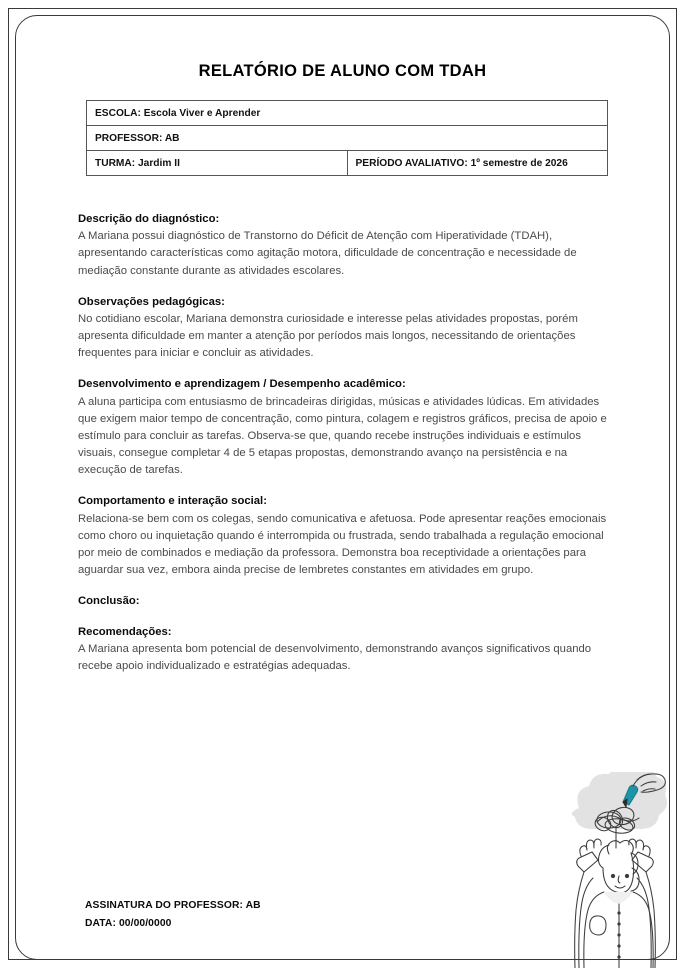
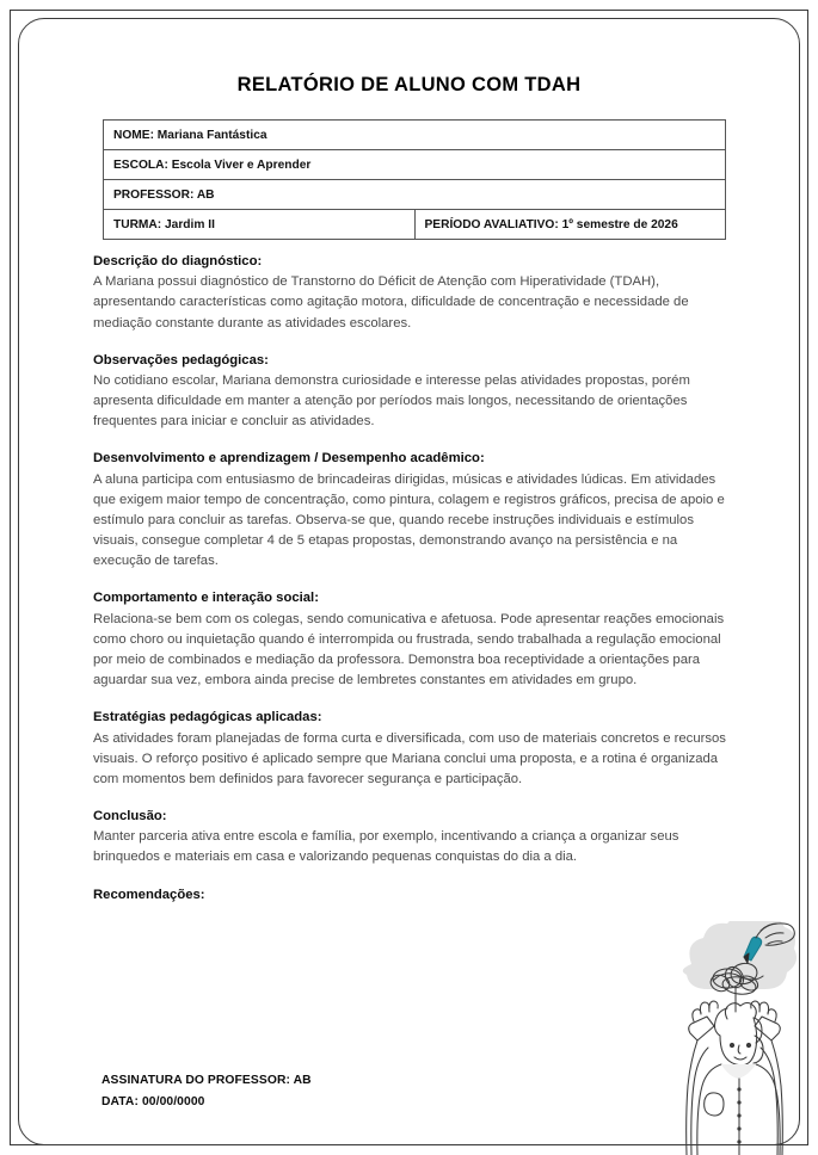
  RELATÓRIO DE ALUNO COM TDAH
+ NOME: Mariana Fantástica
  ESCOLA: Escola Viver e Aprender
  PROFESSOR: AB
  TURMA: Jardim II	PERÍODO AVALIATIVO: 1º semestre de 2026
  Descrição do diagnóstico:
  A Mariana possui diagnóstico de Transtorno do Déficit de Atenção com Hiperatividade (TDAH), apresentando características como agitação motora, dificuldade de concentração e necessidade de mediação constante durante as atividades escolares.
  Observações pedagógicas:
  No cotidiano escolar, Mariana demonstra curiosidade e interesse pelas atividades propostas, porém apresenta dificuldade em manter a atenção por períodos mais longos, necessitando de orientações frequentes para iniciar e concluir as atividades.
  Desenvolvimento e aprendizagem / Desempenho acadêmico:
  A aluna participa com entusiasmo de brincadeiras dirigidas, músicas e atividades lúdicas. Em atividades que exigem maior tempo de concentração, como pintura, colagem e registros gráficos, precisa de apoio e estímulo para concluir as tarefas. Observa-se que, quando recebe instruções individuais e estímulos visuais, consegue completar 4 de 5 etapas propostas, demonstrando avanço na persistência e na execução de tarefas.
  Comportamento e interação social:
  Relaciona-se bem com os colegas, sendo comunicativa e afetuosa. Pode apresentar reações emocionais como choro ou inquietação quando é interrompida ou frustrada, sendo trabalhada a regulação emocional por meio de combinados e mediação da professora. Demonstra boa receptividade a orientações para aguardar sua vez, embora ainda precise de lembretes constantes em atividades em grupo.
+ Estratégias pedagógicas aplicadas:
+ As atividades foram planejadas de forma curta e diversificada, com uso de materiais concretos e recursos visuais. O reforço positivo é aplicado sempre que Mariana conclui uma proposta, e a rotina é organizada com momentos bem definidos para favorecer segurança e participação.
  Conclusão:
+ Manter parceria ativa entre escola e família, por exemplo, incentivando a criança a organizar seus brinquedos e materiais em casa e valorizando pequenas conquistas do dia a dia.
  Recomendações:
- A Mariana apresenta bom potencial de desenvolvimento, demonstrando avanços significativos quando recebe apoio individualizado e estratégias adequadas.
  ASSINATURA DO PROFESSOR: AB
  DATA: 00/00/0000
